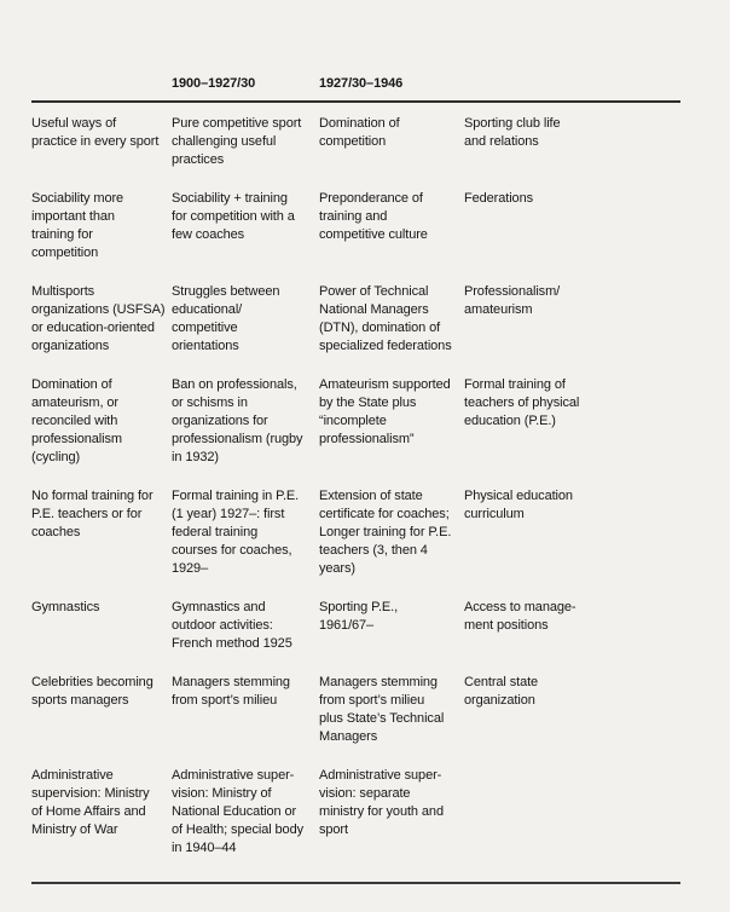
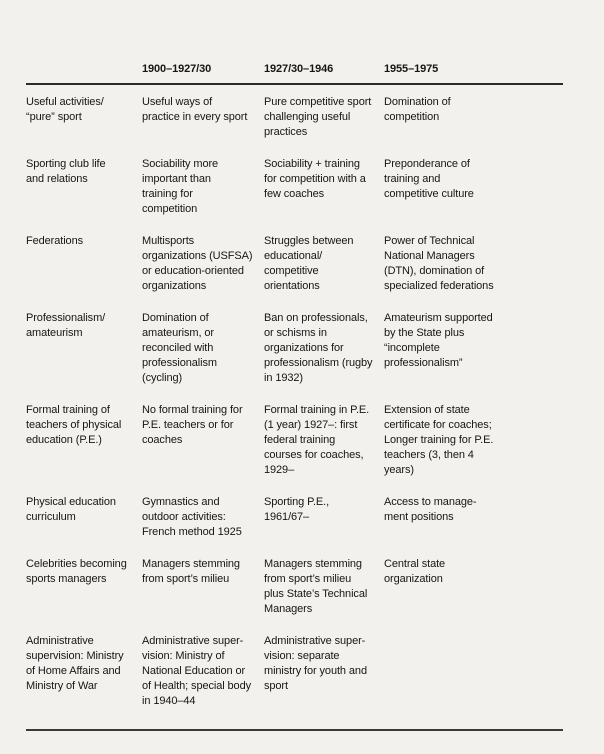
  1900–1927/30
  1927/30–1946
+ 1955–1975
+ Useful activities/
+ “pure” sport
  Useful ways of
  practice in every sport
  Pure competitive sport
  challenging useful
  practices
  Domination of
  competition
  Sporting club life
  and relations
  Sociability more
  important than
  training for
  competition
  Sociability + training
  for competition with a
  few coaches
  Preponderance of
  training and
  competitive culture
  Federations
  Multisports
  organizations (USFSA)
  or education-oriented
  organizations
  Struggles between
  educational/
  competitive
  orientations
  Power of Technical
  National Managers
  (DTN), domination of
  specialized federations
  Professionalism/
  amateurism
  Domination of
  amateurism, or
  reconciled with
  professionalism
  (cycling)
  Ban on professionals,
  or schisms in
  organizations for
  professionalism (rugby
  in 1932)
  Amateurism supported
  by the State plus
  “incomplete
  professionalism”
  Formal training of
  teachers of physical
  education (P.E.)
  No formal training for
  P.E. teachers or for
  coaches
  Formal training in P.E.
  (1 year) 1927–: first
  federal training
  courses for coaches,
  1929–
  Extension of state
  certificate for coaches;
  Longer training for P.E.
  teachers (3, then 4
  years)
  Physical education
  curriculum
- Gymnastics
  Gymnastics and
  outdoor activities:
  French method 1925
  Sporting P.E.,
  1961/67–
  Access to manage-
  ment positions
  Celebrities becoming
  sports managers
  Managers stemming
  from sport’s milieu
  Managers stemming
  from sport’s milieu
  plus State’s Technical
  Managers
  Central state
  organization
  Administrative
  supervision: Ministry
  of Home Affairs and
  Ministry of War
  Administrative super-
  vision: Ministry of
  National Education or
  of Health; special body
  in 1940–44
  Administrative super-
  vision: separate
  ministry for youth and
  sport
